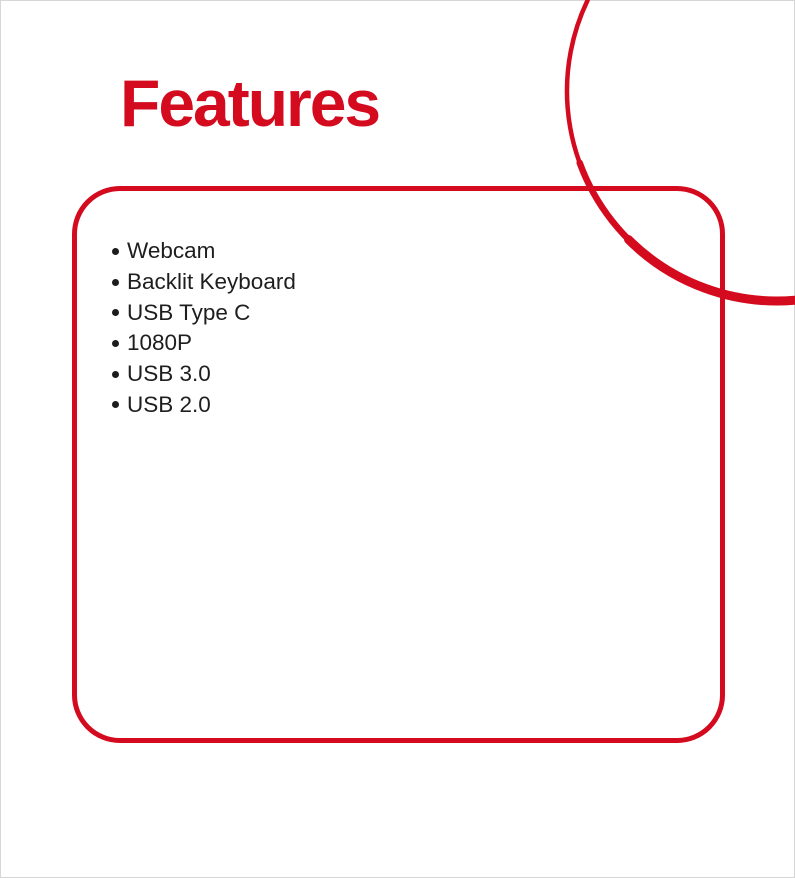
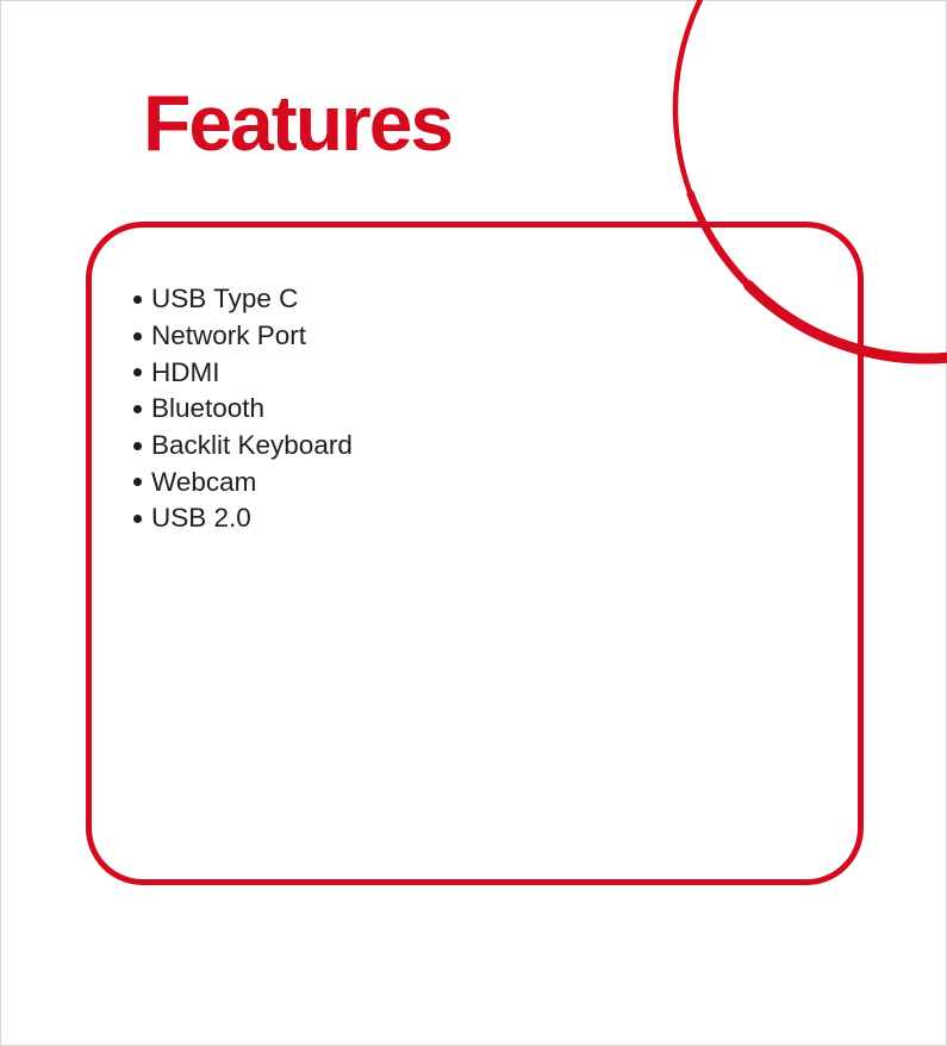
  Features
- Webcam
+ USB Type C
+ Network Port
+ HDMI
+ Bluetooth
  Backlit Keyboard
- USB Type C
+ Webcam
- 1080P
- USB 3.0
  USB 2.0
